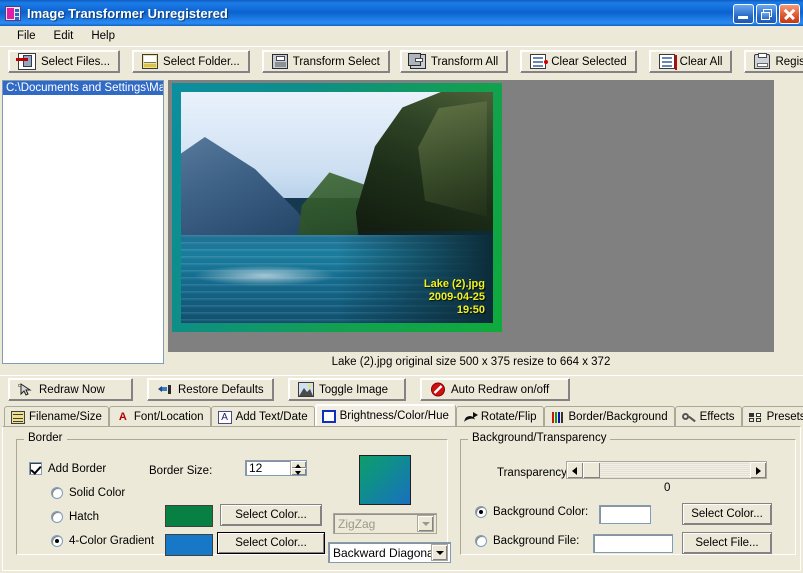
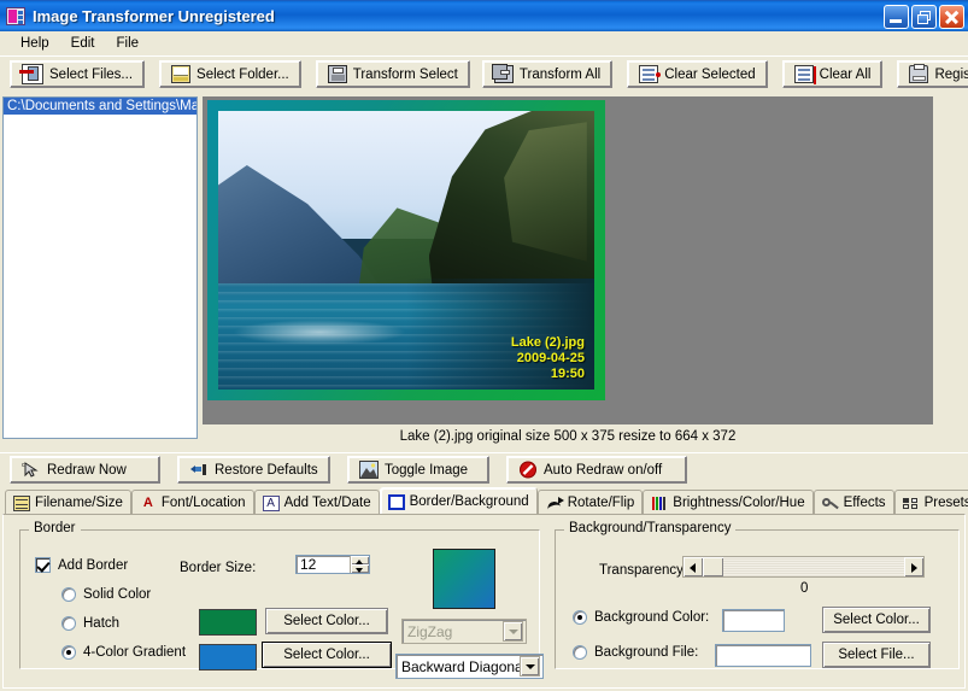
  Image Transformer Unregistered
- File
+ Help
  Edit
- Help
+ File
  Select Files...
  Select Folder...
  Transform Select
  Transform All
  Clear Selected
  Clear All
  C:\Documents and Settings\Ma
  Lake (2).jpg
  2009-04-25
  19:50
  Lake (2).jpg original size 500 x 375 resize to 664 x 372
  Redraw Now
  Restore Defaults
  Toggle Image
  Auto Redraw on/off
  Filename/Size
  A
  Font/Location
  A
  Add Text/Date
- Brightness/Color/Hue
+ Border/Background
  Rotate/Flip
- Border/Background
+ Brightness/Color/Hue
  Effects
  Preset
  Border
  Add Border
  Border Size:
  12
  Solid Color
  Hatch
  4-Color Gradient
  Select Color...
  Select Color...
  ZigZag
  Backward Diagon
  Background/Transparency
  Transparency
  0
  Background Color:
  Select Color...
  Background File:
  Select File...
